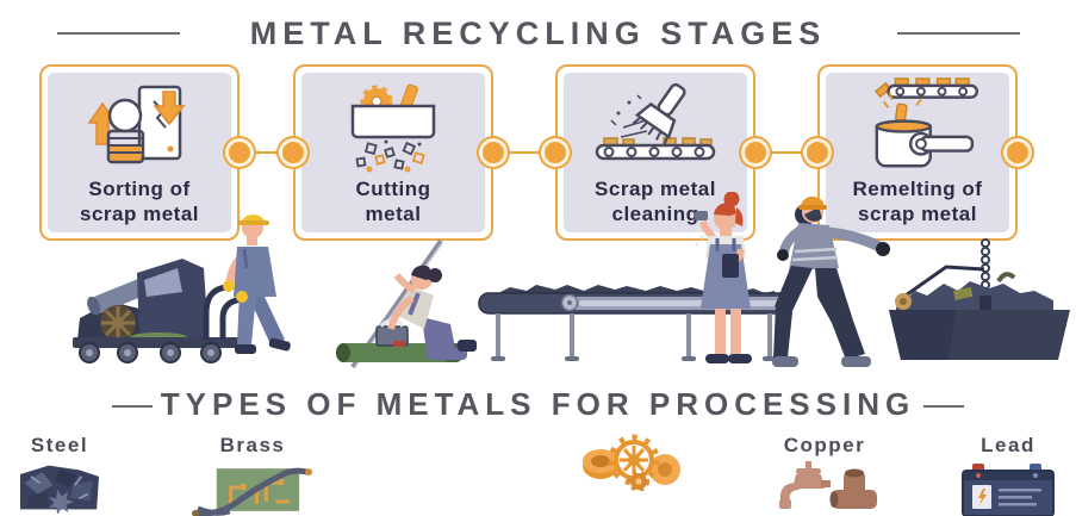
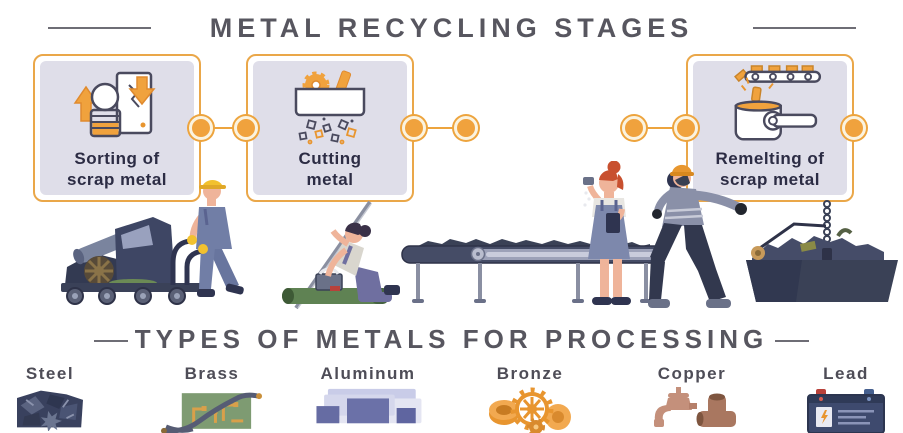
  METAL RECYCLING STAGES
  Sorting of
  scrap metal
  Cutting
  metal
- Scrap metal
- cleaning
  Remelting of
  scrap metal
  TYPES OF METALS FOR PROCESSING
  Steel
  Brass
+ Aluminum
+ Bronze
  Copper
  Lead
